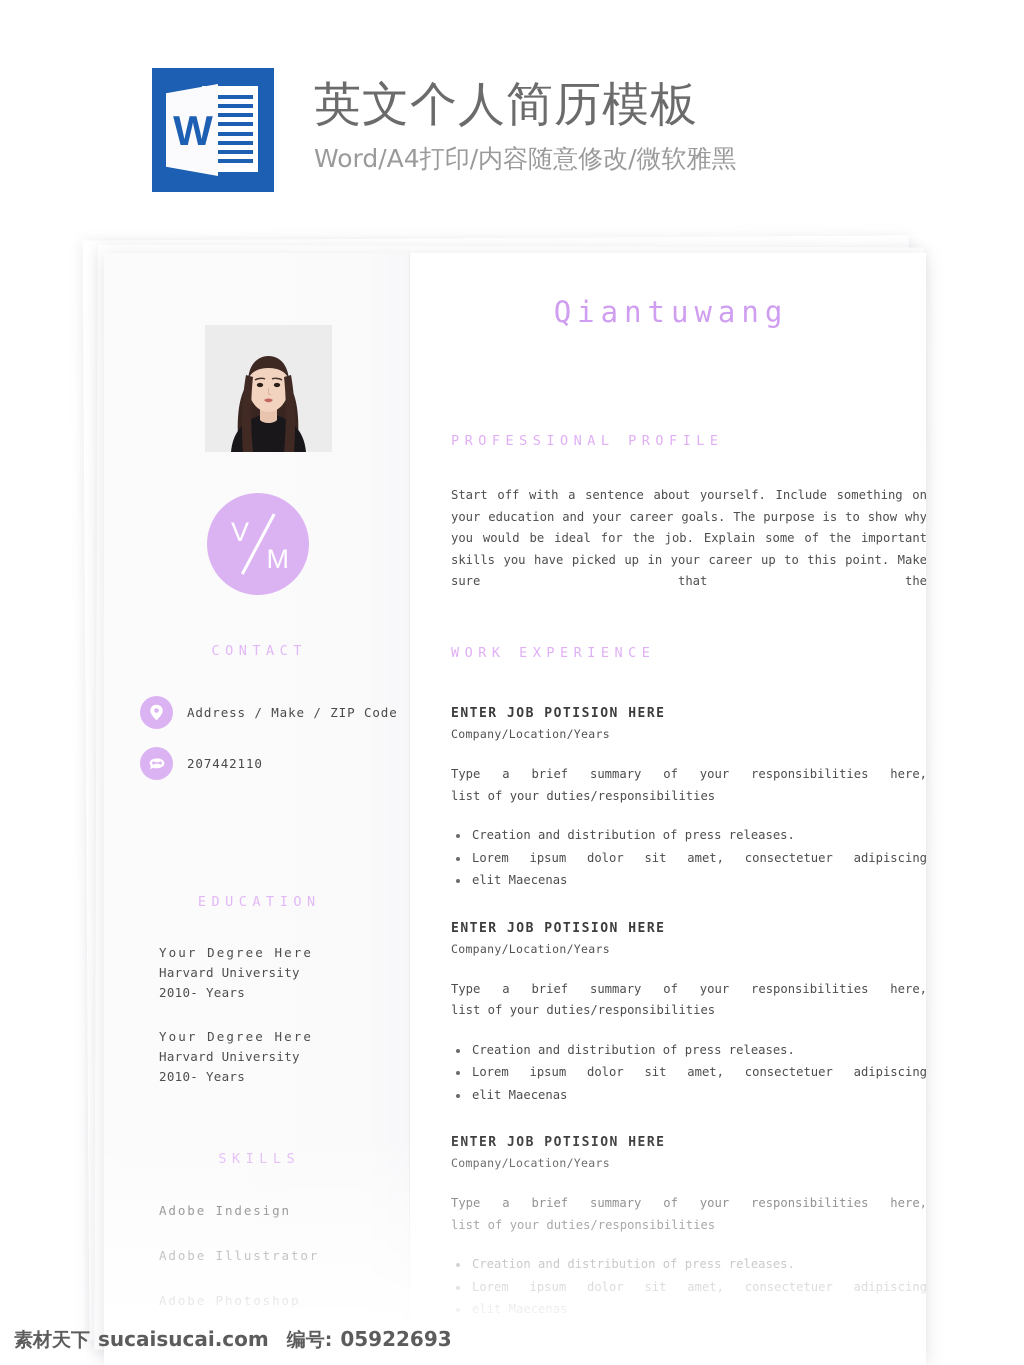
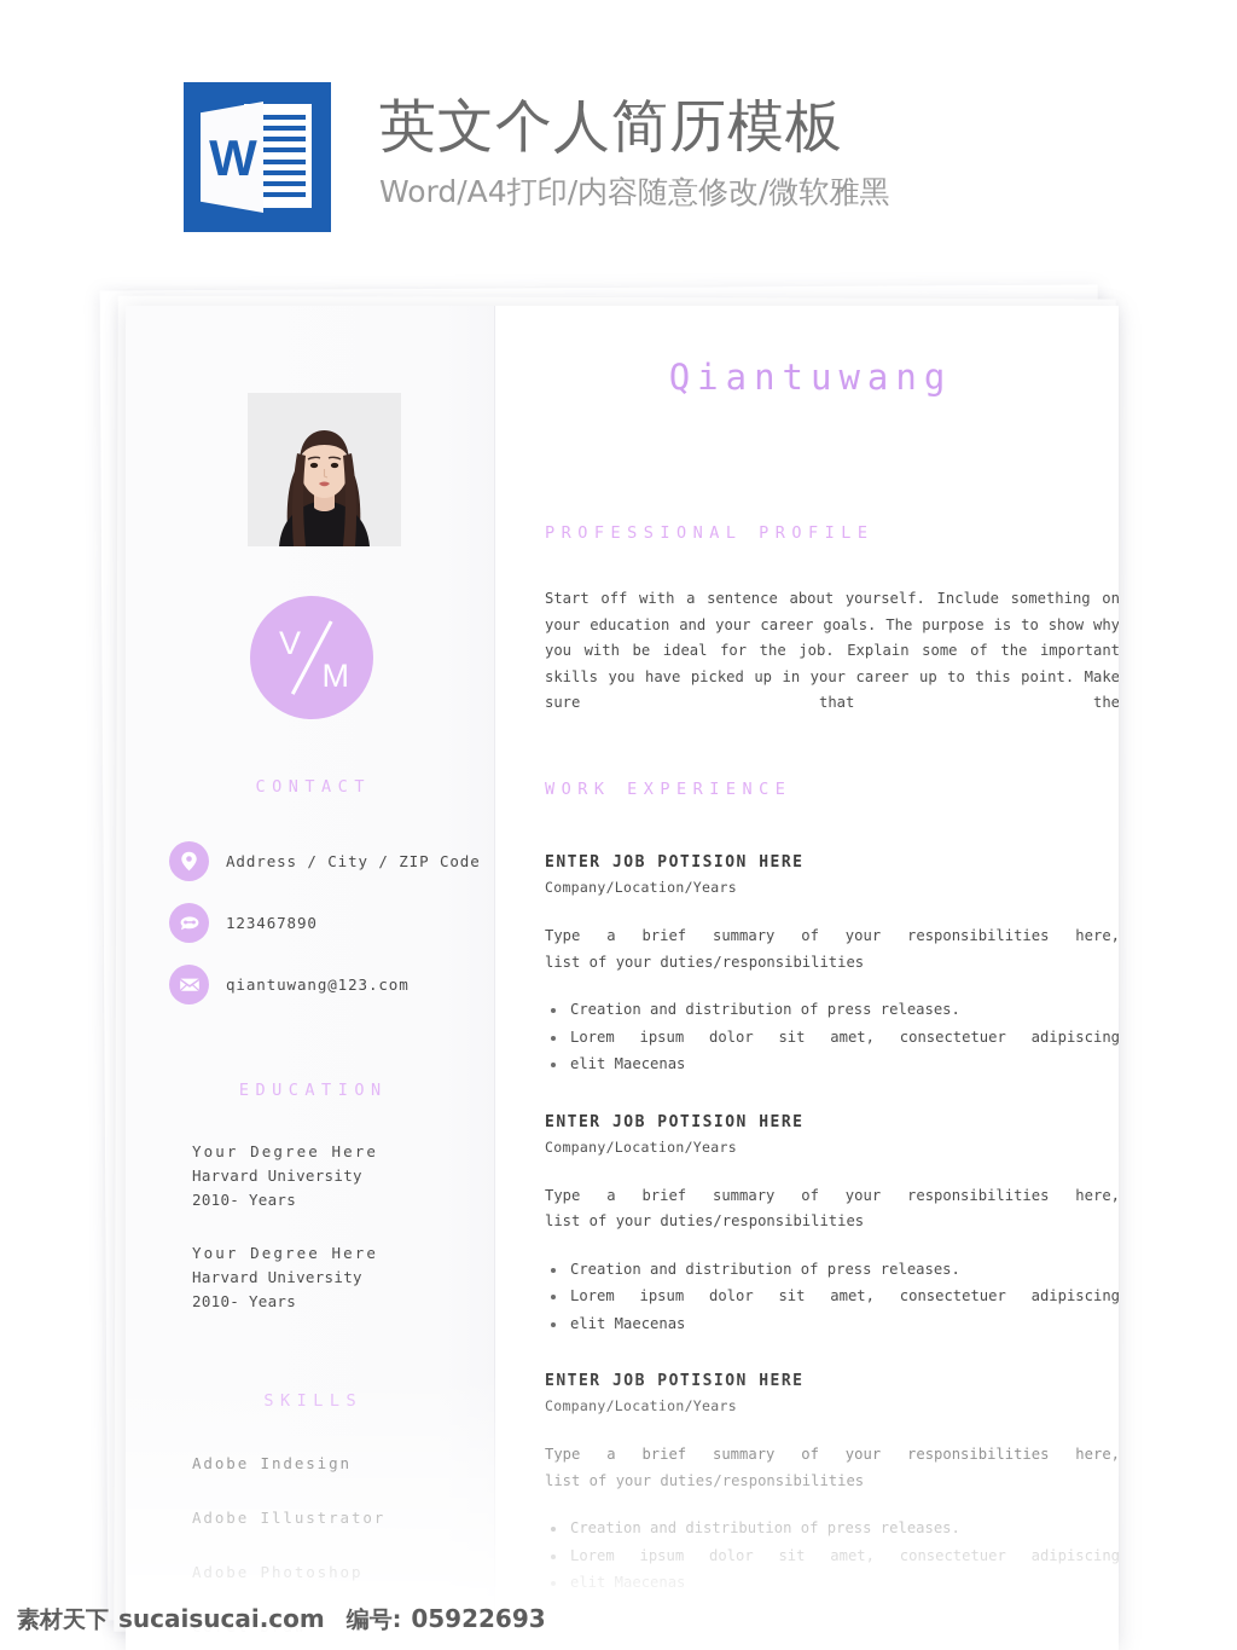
  W
  英文个人简历模板
  Word/A4打印/内容随意修改/微软雅黑
  V
  M
  CONTACT
- Address / Make / ZIP Code
+ Address / City / ZIP Code
- 207442110
+ 123467890
+ qiantuwang@123.com
  EDUCATION
  Your Degree Here
  Harvard University
  2010- Years
  Your Degree Here
  Harvard University
  2010- Years
  Qiantuwang
  PROFESSIONAL PROFILE
- Start off with a sentence about yourself. Include something on your education and your career goals. The purpose is to show why you would be ideal for the job. Explain some of the important skills you have picked up in your career up to this point. Make sure that the
+ Start off with a sentence about yourself. Include something on your education and your career goals. The purpose is to show why you with be ideal for the job. Explain some of the important skills you have picked up in your career up to this point. Make sure that the
  WORK EXPERIENCE
  ENTER JOB POTISION HERE
  Company/Location/Years
  Type a brief summary of your responsibilities here,
  list of your duties/responsibilities
  Creation and distribution of press releases.
  Lorem ipsum dolor sit amet, consectetuer adipiscing
  elit Maecenas
  ENTER JOB POTISION HERE
  Company/Location/Years
  Type a brief summary of your responsibilities here,
  list of your duties/responsibilities
  Creation and distribution of press releases.
  Lorem ipsum dolor sit amet, consectetuer adipiscing
  elit Maecenas
  素材天下
  sucaisucai.com
  编号:
  05922693
